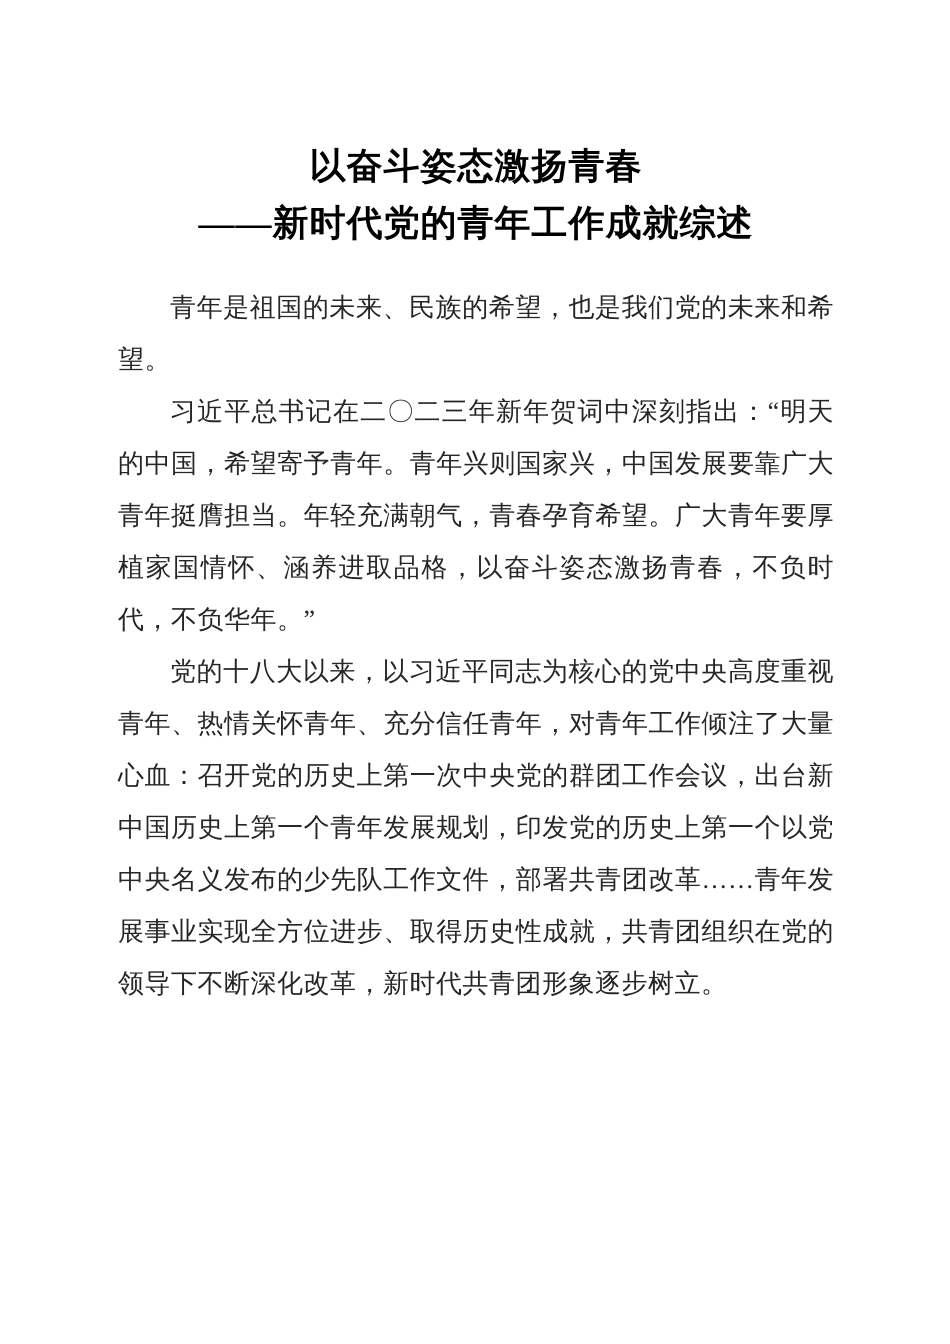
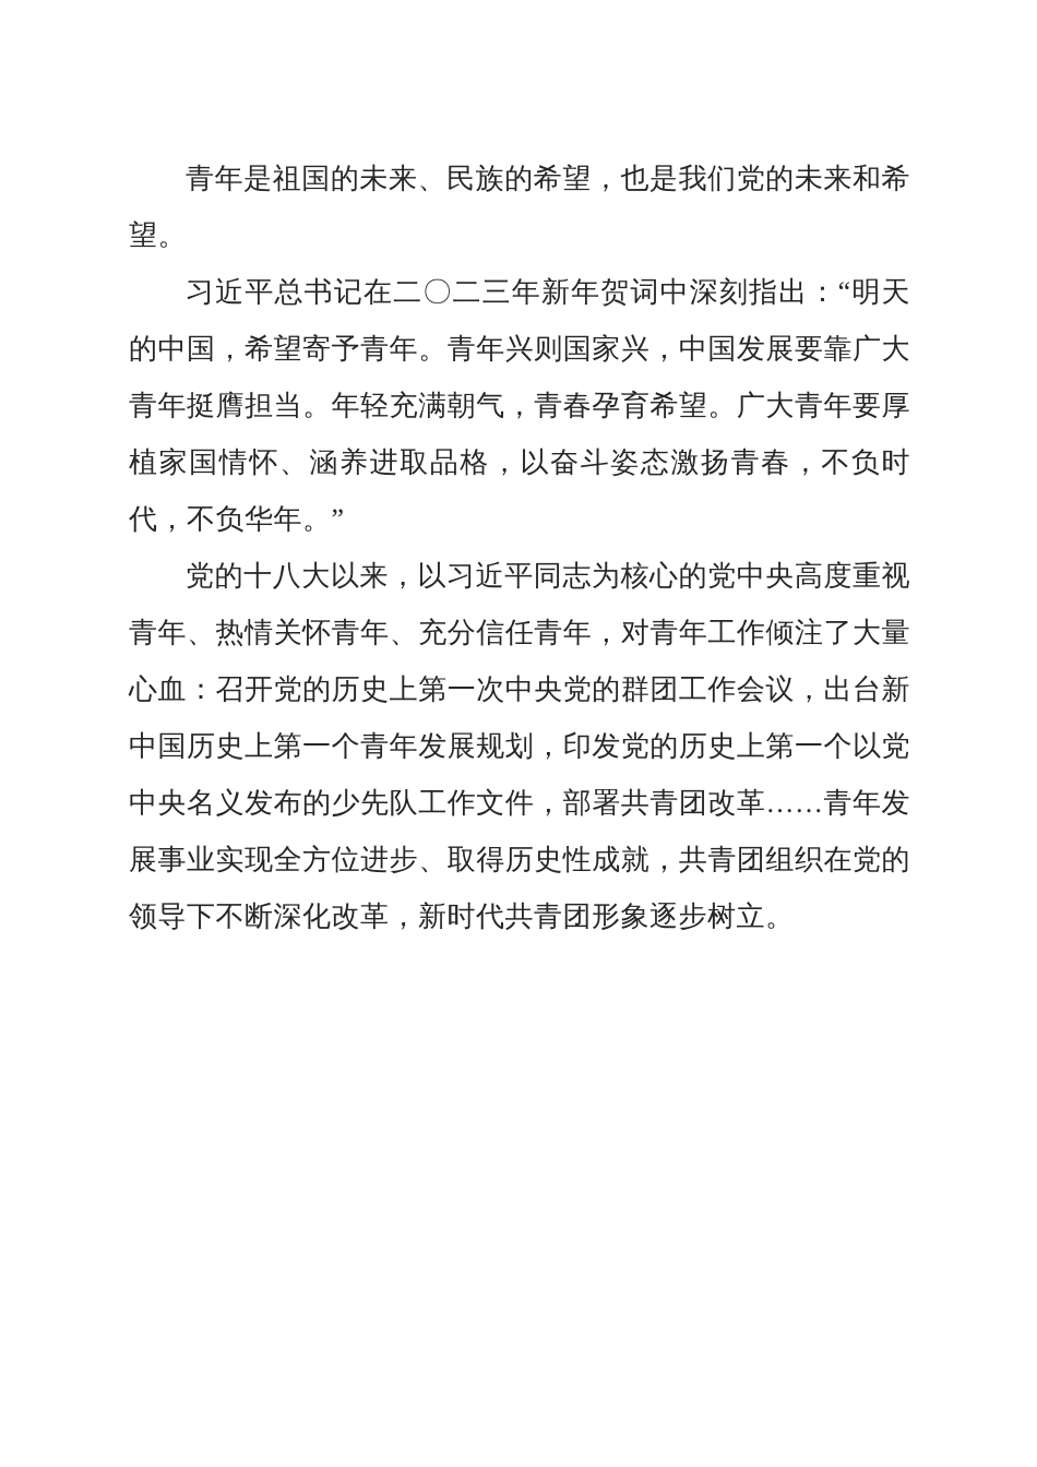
- 以奋斗姿态激扬青春
- ——新时代党的青年工作成就综述
  青年是祖国的未来、民族的希望，也是我们党的未来和希望。
  习近平总书记在二〇二三年新年贺词中深刻指出：“明天的中国，希望寄予青年。青年兴则国家兴，中国发展要靠广大青年挺膺担当。年轻充满朝气，青春孕育希望。广大青年要厚植家国情怀、涵养进取品格，以奋斗姿态激扬青春，不负时代，不负华年。”
  党的十八大以来，以习近平同志为核心的党中央高度重视青年、热情关怀青年、充分信任青年，对青年工作倾注了大量心血：召开党的历史上第一次中央党的群团工作会议，出台新中国历史上第一个青年发展规划，印发党的历史上第一个以党中央名义发布的少先队工作文件，部署共青团改革……青年发展事业实现全方位进步、取得历史性成就，共青团组织在党的领导下不断深化改革，新时代共青团形象逐步树立。
